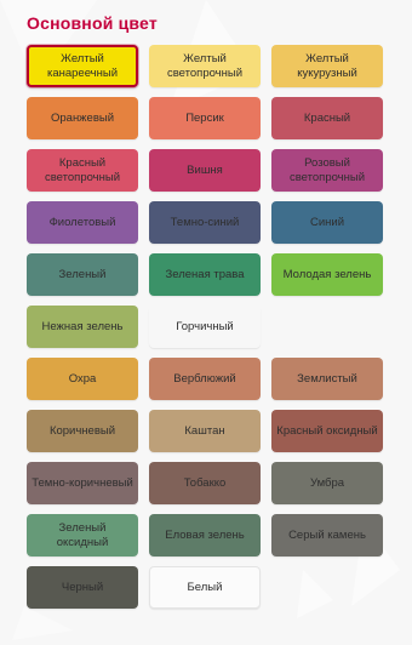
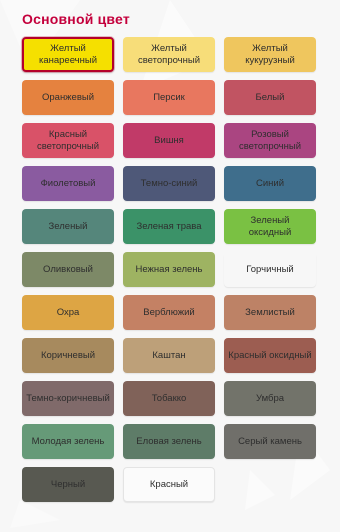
  Основной цвет
  Желтый канареечный
  Желтый светопрочный
  Желтый кукурузный
  Оранжевый
  Персик
- Красный
+ Белый
  Красный светопрочный
  Вишня
  Розовый светопрочный
  Фиолетовый
  Темно-синий
  Синий
  Зеленый
  Зеленая трава
- Молодая зелень
+ Зеленый оксидный
+ Оливковый
  Нежная зелень
  Горчичный
  Охра
  Верблюжий
  Землистый
  Коричневый
  Каштан
  Красный оксидный
  Темно-коричневый
  Тобакко
  Умбра
- Зеленый оксидный
+ Молодая зелень
  Еловая зелень
  Серый камень
  Черный
- Белый
+ Красный
